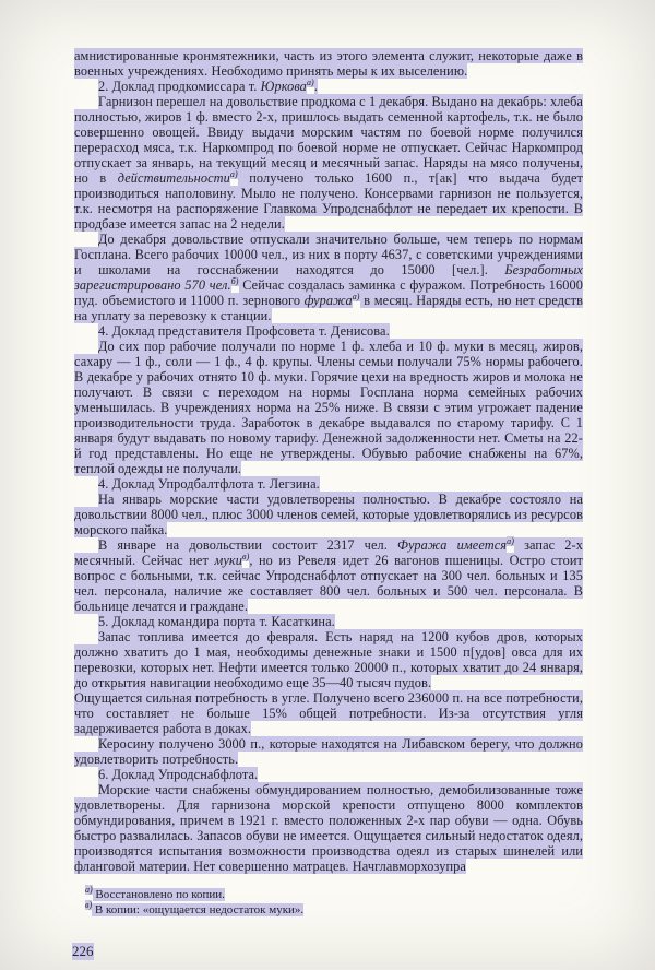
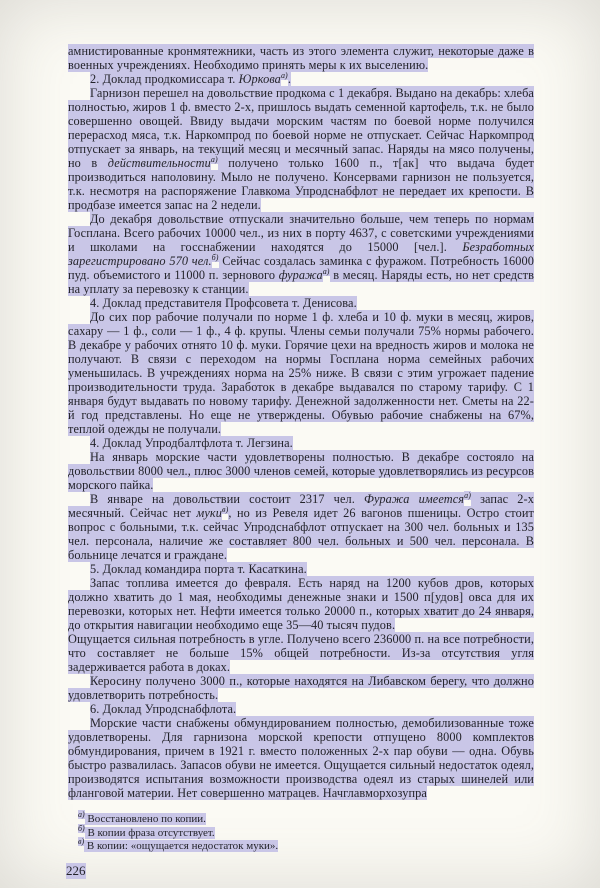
  амнистированные кронмятежники, часть из этого элемента служит, некоторые даже в военных учреждениях. Необходимо принять меры к их выселению.
  2. Доклад продкомиссара т. Юрковаа).
  Гарнизон перешел на довольствие продкома с 1 декабря. Выдано на декабрь: хлеба полностью, жиров 1 ф. вместо 2-х, пришлось выдать семенной картофель, т.к. не было совершенно овощей. Ввиду выдачи морским частям по боевой норме получился перерасход мяса, т.к. Наркомпрод по боевой норме не отпускает. Сейчас Наркомпрод отпускает за январь, на текущий месяц и месячный запас. Наряды на мясо получены, но в действительностиа) получено только 1600 п., т[ак] что выдача будет производиться наполовину. Мыло не получено. Консервами гарнизон не пользуется, т.к. несмотря на распоряжение Главкома Упродснабфлот не передает их крепости. В продбазе имеется запас на 2 недели.
  До декабря довольствие отпускали значительно больше, чем теперь по нормам Госплана. Всего рабочих 10000 чел., из них в порту 4637, с советскими учреждениями и школами на госснабжении находятся до 15000 [чел.]. Безработных зарегистрировано 570 чел.б) Сейчас создалась заминка с фуражом. Потребность 16000 пуд. объемистого и 11000 п. зернового фуражаа) в месяц. Наряды есть, но нет средств на уплату за перевозку к станции.
  4. Доклад представителя Профсовета т. Денисова.
  До сих пор рабочие получали по норме 1 ф. хлеба и 10 ф. муки в месяц, жиров, сахару — 1 ф., соли — 1 ф., 4 ф. крупы. Члены семьи получали 75% нормы рабочего. В декабре у рабочих отнято 10 ф. муки. Горячие цехи на вредность жиров и молока не получают. В связи с переходом на нормы Госплана норма семейных рабочих уменьшилась. В учреждениях норма на 25% ниже. В связи с этим угрожает падение производительности труда. Заработок в декабре выдавался по старому тарифу. С 1 января будут выдавать по новому тарифу. Денежной задолженности нет. Сметы на 22-й год представлены. Но еще не утверждены. Обувью рабочие снабжены на 67%, теплой одежды не получали.
  4. Доклад Упродбалтфлота т. Легзина.
  На январь морские части удовлетворены полностью. В декабре состояло на довольствии 8000 чел., плюс 3000 членов семей, которые удовлетворялись из ресурсов морского пайка.
  В январе на довольствии состоит 2317 чел. Фуража имеетсяа) запас 2-х месячный. Сейчас нет мукив), но из Ревеля идет 26 вагонов пшеницы. Остро стоит вопрос с больными, т.к. сейчас Упродснабфлот отпускает на 300 чел. больных и 135 чел. персонала, наличие же составляет 800 чел. больных и 500 чел. персонала. В больнице лечатся и граждане.
  5. Доклад командира порта т. Касаткина.
  Запас топлива имеется до февраля. Есть наряд на 1200 кубов дров, которых должно хватить до 1 мая, необходимы денежные знаки и 1500 п[удов] овса для их перевозки, которых нет. Нефти имеется только 20000 п., которых хватит до 24 января, до открытия навигации необходимо еще 35—40 тысяч пудов.
  Ощущается сильная потребность в угле. Получено всего 236000 п. на все потребности, что составляет не больше 15% общей потребности. Из-за отсутствия угля задерживается работа в доках.
  Керосину получено 3000 п., которые находятся на Либавском берегу, что должно удовлетворить потребность.
  6. Доклад Упродснабфлота.
  Морские части снабжены обмундированием полностью, демобилизованные тоже удовлетворены. Для гарнизона морской крепости отпущено 8000 комплектов обмундирования, причем в 1921 г. вместо положенных 2-х пар обуви — одна. Обувь быстро развалилась. Запасов обуви не имеется. Ощущается сильный недостаток одеял, производятся испытания возможности производства одеял из старых шинелей или фланговой материи. Нет совершенно матрацев. Начглавморхозупра
  а) Восстановлено по копии.
+ б) В копии фраза отсутствует.
  в) В копии: «ощущается недостаток муки».
  226
